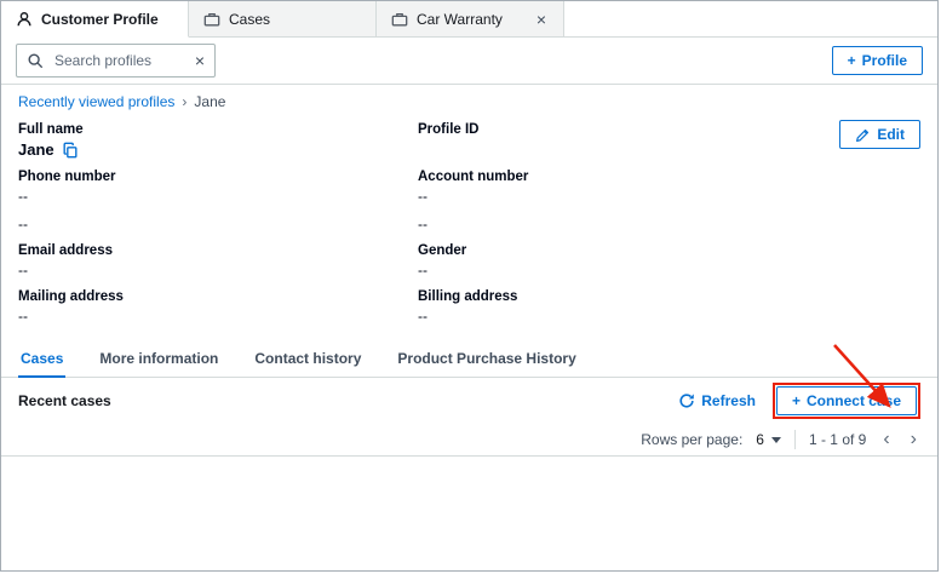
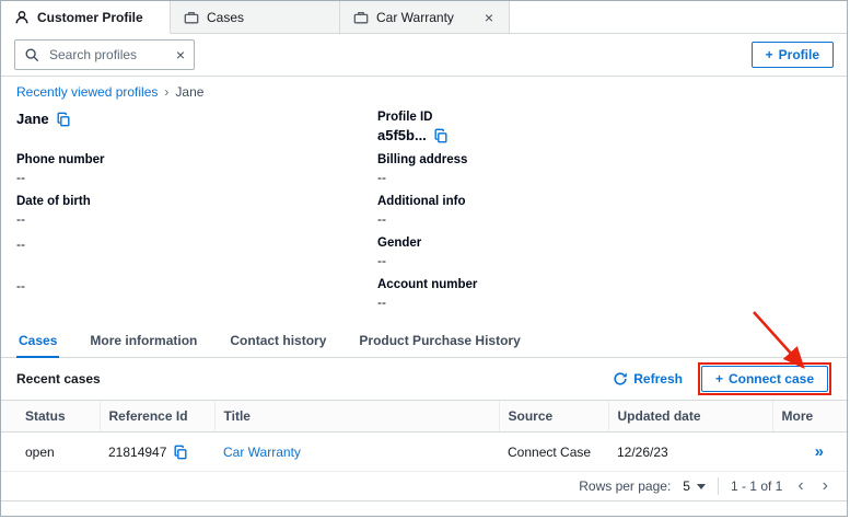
  Customer Profile
  Cases
  Car Warranty
  ×
  Search profiles
  ×
  +
  Profile
  Recently viewed profiles
  ›
  Jane
- Edit
- Full name
  Jane
  Profile ID
+ a5f5b...
  Phone number
  --
- Account number
+ Billing address
  --
+ Date of birth
  --
+ Additional info
  --
- Email address
  --
  Gender
  --
- Mailing address
  --
- Billing address
+ Account number
  --
  Cases
  More information
  Contact history
  Product Purchase History
  Recent cases
  Refresh
  +
  Connect case
+ Status	Reference Id	Title	Source	Updated date	More
+ open	21814947	Car Warranty	Connect Case	12/26/23	»
  Rows per page:
- 6
+ 5
- 1 - 1 of 9
+ 1 - 1 of 1
  ‹
  ›
